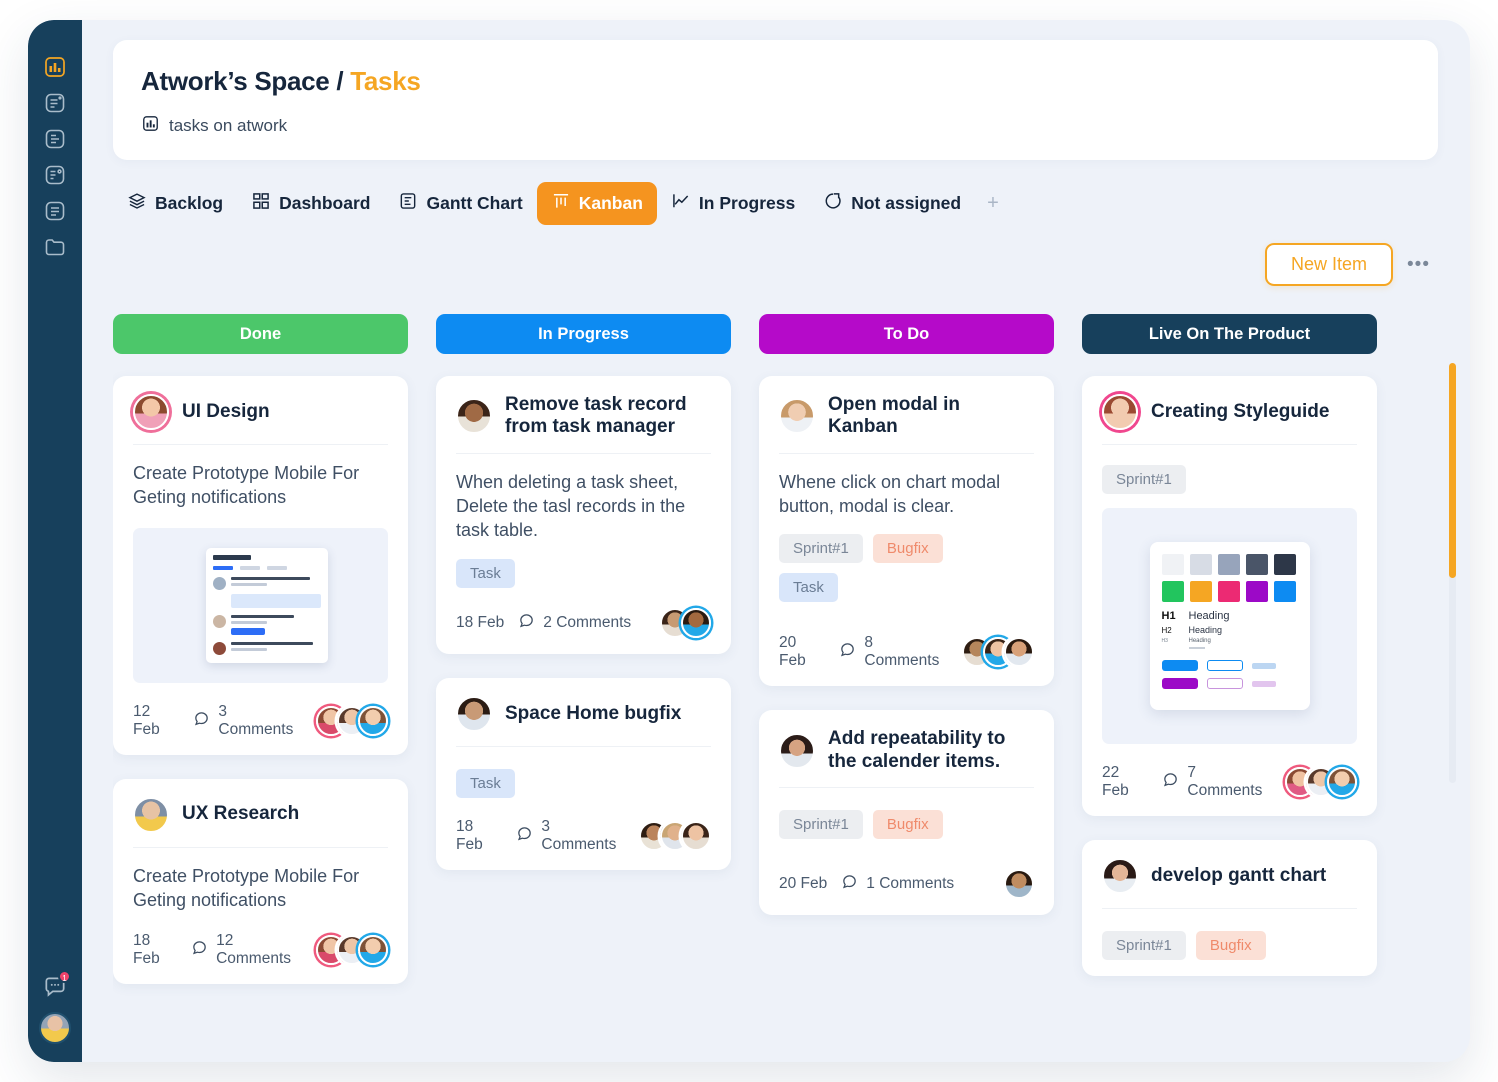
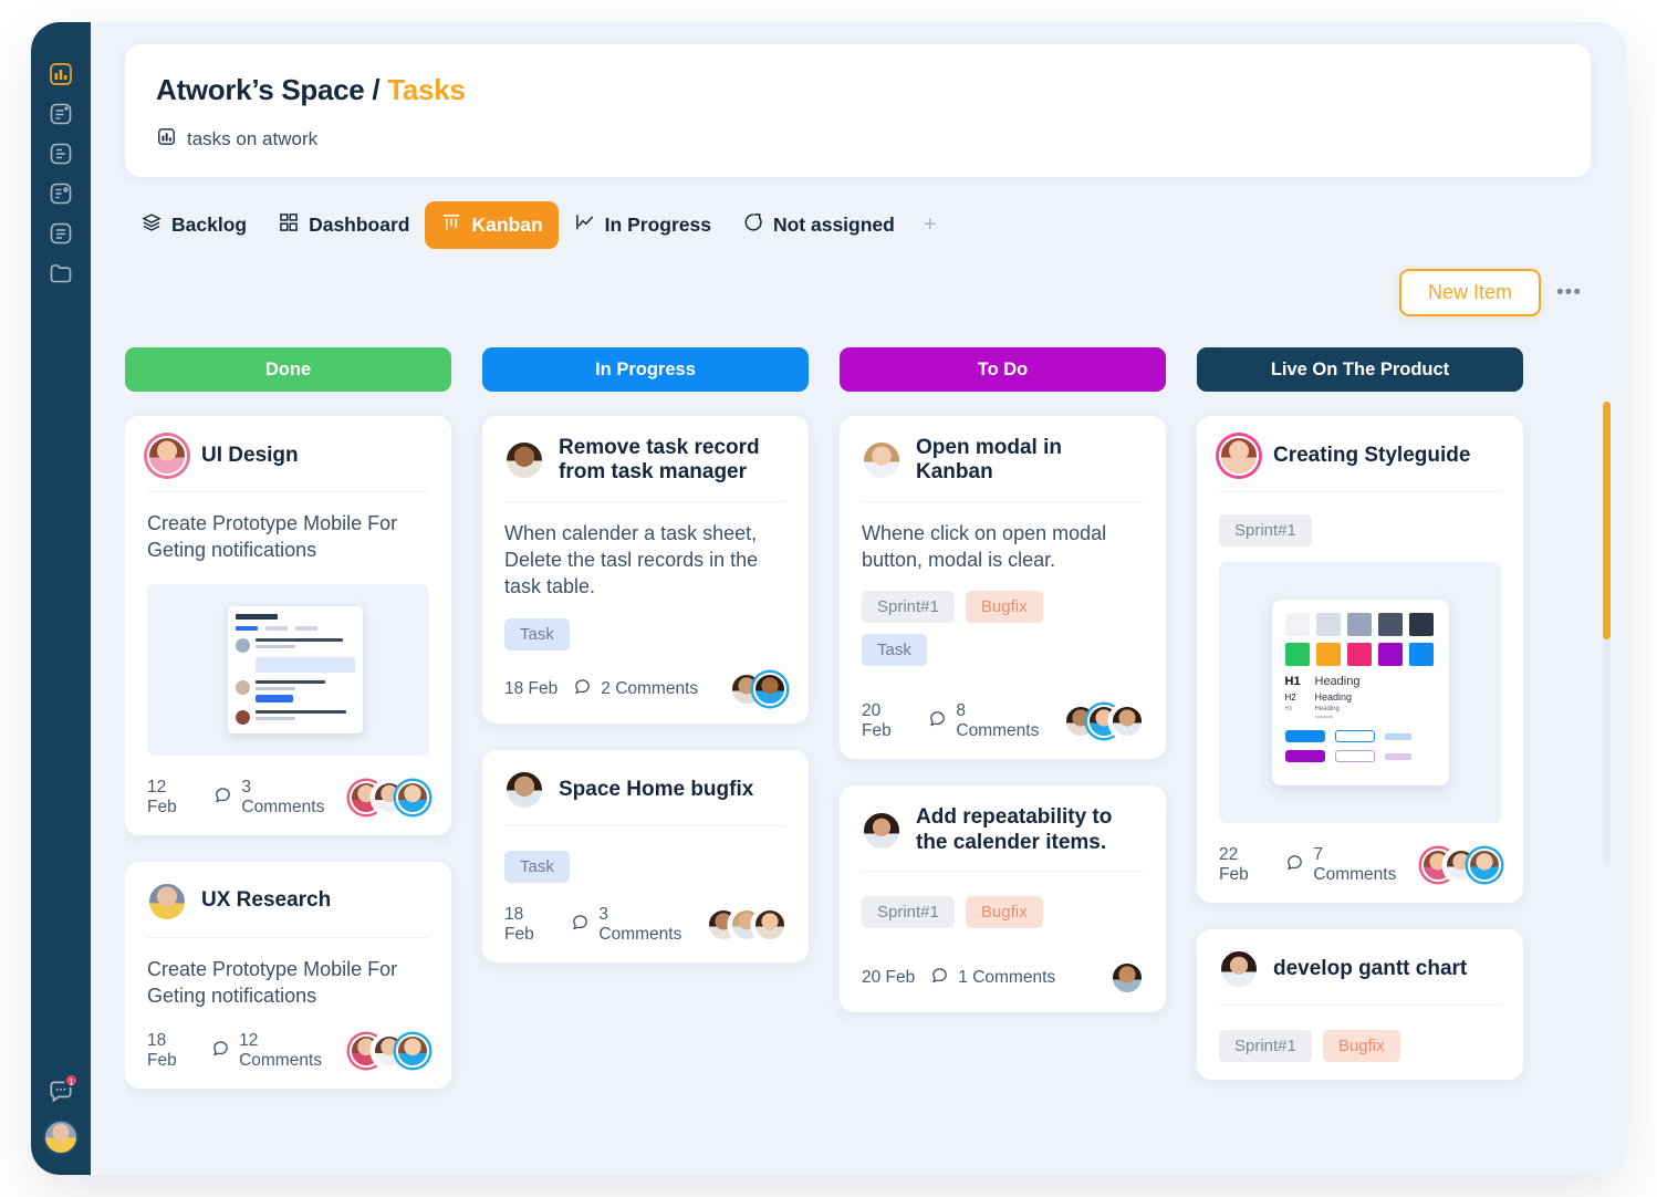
  1
  Atwork’s Space / Tasks
  tasks on atwork
  Backlog
  Dashboard
- Gantt Chart
  Kanban
  In Progress
  Not assigned
  +
  New Item
  •••
  Done
  UI Design
  Create Prototype Mobile For Geting notifications
  12 Feb
  3 Comments
  UX Research
  Create Prototype Mobile For Geting notifications
  18 Feb
  12 Comments
  In Progress
  Remove task record from task manager
- When deleting a task sheet, Delete the tasl records in the task table.
+ When calender a task sheet, Delete the tasl records in the task table.
  Task
  18 Feb
  2 Comments
  Space Home bugfix
  Task
  18 Feb
  3 Comments
  To Do
  Open modal in Kanban
- Whene click on chart modal button, modal is clear.
+ Whene click on open modal button, modal is clear.
  Sprint#1
  Bugfix
  Task
  20 Feb
  8 Comments
  Add repeatability to the calender items.
  Sprint#1
  Bugfix
  20 Feb
  1 Comments
  Live On The Product
  Creating Styleguide
  Sprint#1
  H1
  Heading
  H2
  Heading
  22 Feb
  7 Comments
  develop gantt chart
  Sprint#1
  Bugfix
